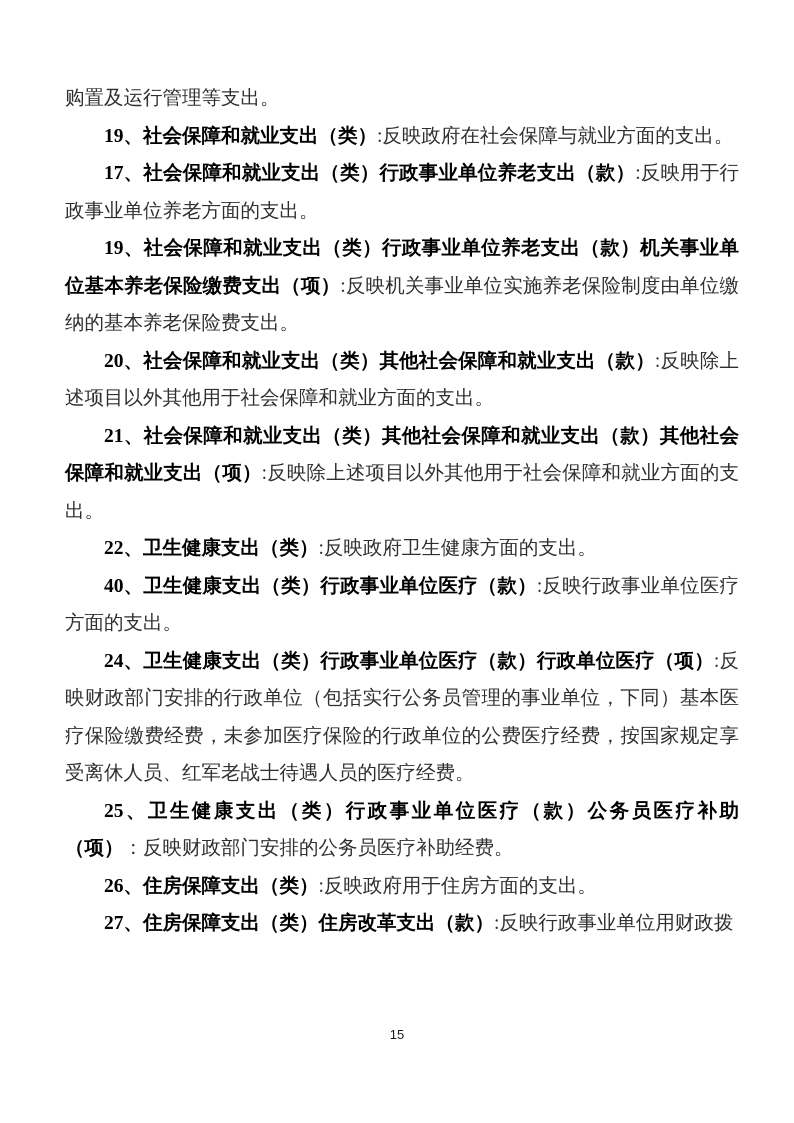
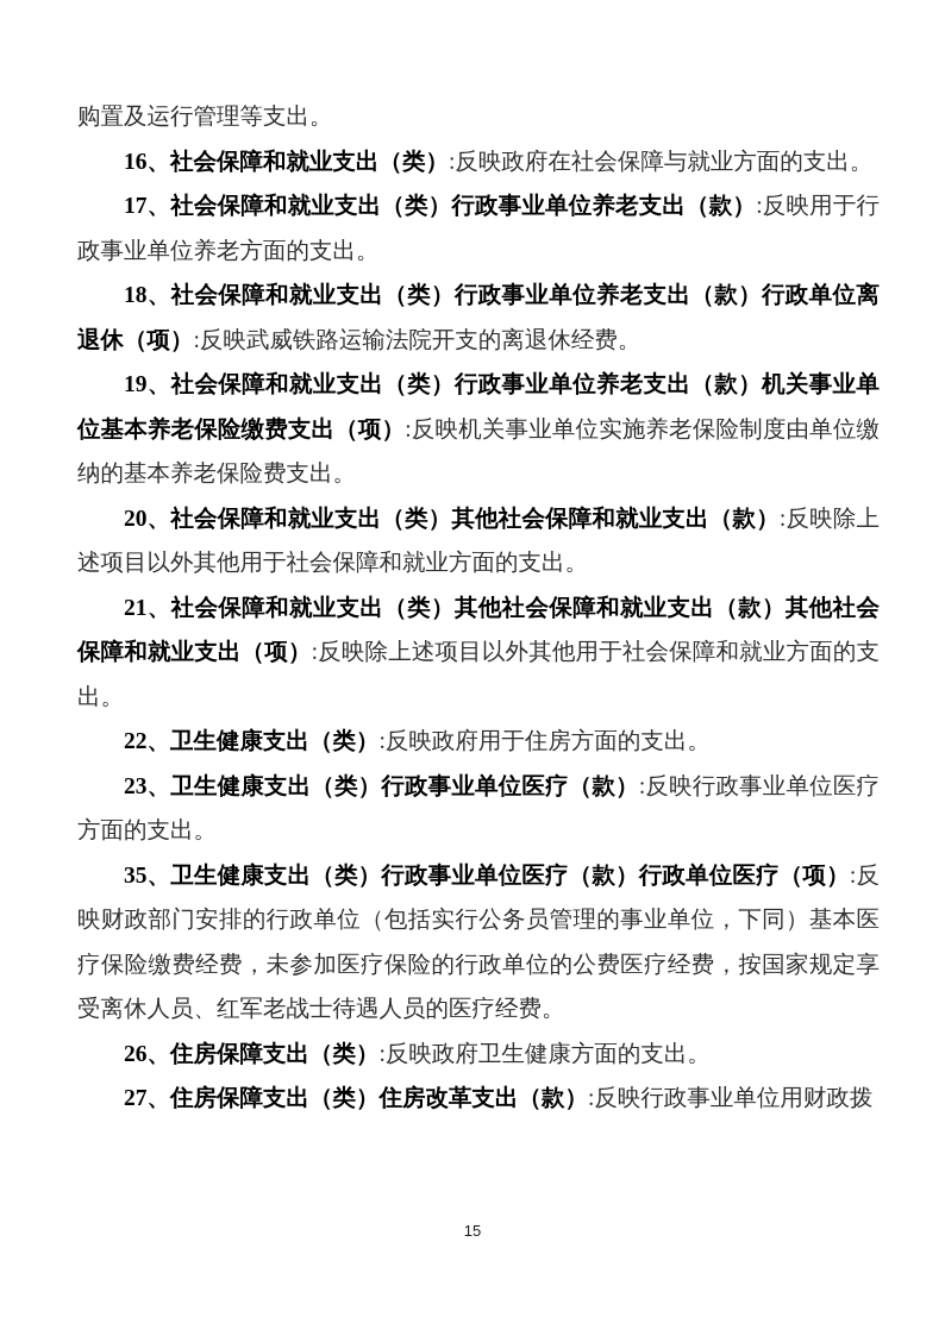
  购置及运行管理等支出。
- 19、社会保障和就业支出（类）:反映政府在社会保障与就业方面的支出。
+ 16、社会保障和就业支出（类）:反映政府在社会保障与就业方面的支出。
  17、社会保障和就业支出（类）行政事业单位养老支出（款）:反映用于行政事业单位养老方面的支出。
+ 18、社会保障和就业支出（类）行政事业单位养老支出（款）行政单位离退休（项）:反映武威铁路运输法院开支的离退休经费。
  19、社会保障和就业支出（类）行政事业单位养老支出（款）机关事业单位基本养老保险缴费支出（项）:反映机关事业单位实施养老保险制度由单位缴纳的基本养老保险费支出。
  20、社会保障和就业支出（类）其他社会保障和就业支出（款）:反映除上述项目以外其他用于社会保障和就业方面的支出。
  21、社会保障和就业支出（类）其他社会保障和就业支出（款）其他社会保障和就业支出（项）:反映除上述项目以外其他用于社会保障和就业方面的支出。
- 22、卫生健康支出（类）:反映政府卫生健康方面的支出。
+ 22、卫生健康支出（类）:反映政府用于住房方面的支出。
- 40、卫生健康支出（类）行政事业单位医疗（款）:反映行政事业单位医疗方面的支出。
+ 23、卫生健康支出（类）行政事业单位医疗（款）:反映行政事业单位医疗方面的支出。
- 24、卫生健康支出（类）行政事业单位医疗（款）行政单位医疗（项）:反映财政部门安排的行政单位（包括实行公务员管理的事业单位，下同）基本医疗保险缴费经费，未参加医疗保险的行政单位的公费医疗经费，按国家规定享受离休人员、红军老战士待遇人员的医疗经费。
+ 35、卫生健康支出（类）行政事业单位医疗（款）行政单位医疗（项）:反映财政部门安排的行政单位（包括实行公务员管理的事业单位，下同）基本医疗保险缴费经费，未参加医疗保险的行政单位的公费医疗经费，按国家规定享受离休人员、红军老战士待遇人员的医疗经费。
- 25、卫生健康支出（类）行政事业单位医疗（款）公务员医疗补助（项）：反映财政部门安排的公务员医疗补助经费。
- 26、住房保障支出（类）:反映政府用于住房方面的支出。
+ 26、住房保障支出（类）:反映政府卫生健康方面的支出。
  27、住房保障支出（类）住房改革支出（款）:反映行政事业单位用财政拨
  15
